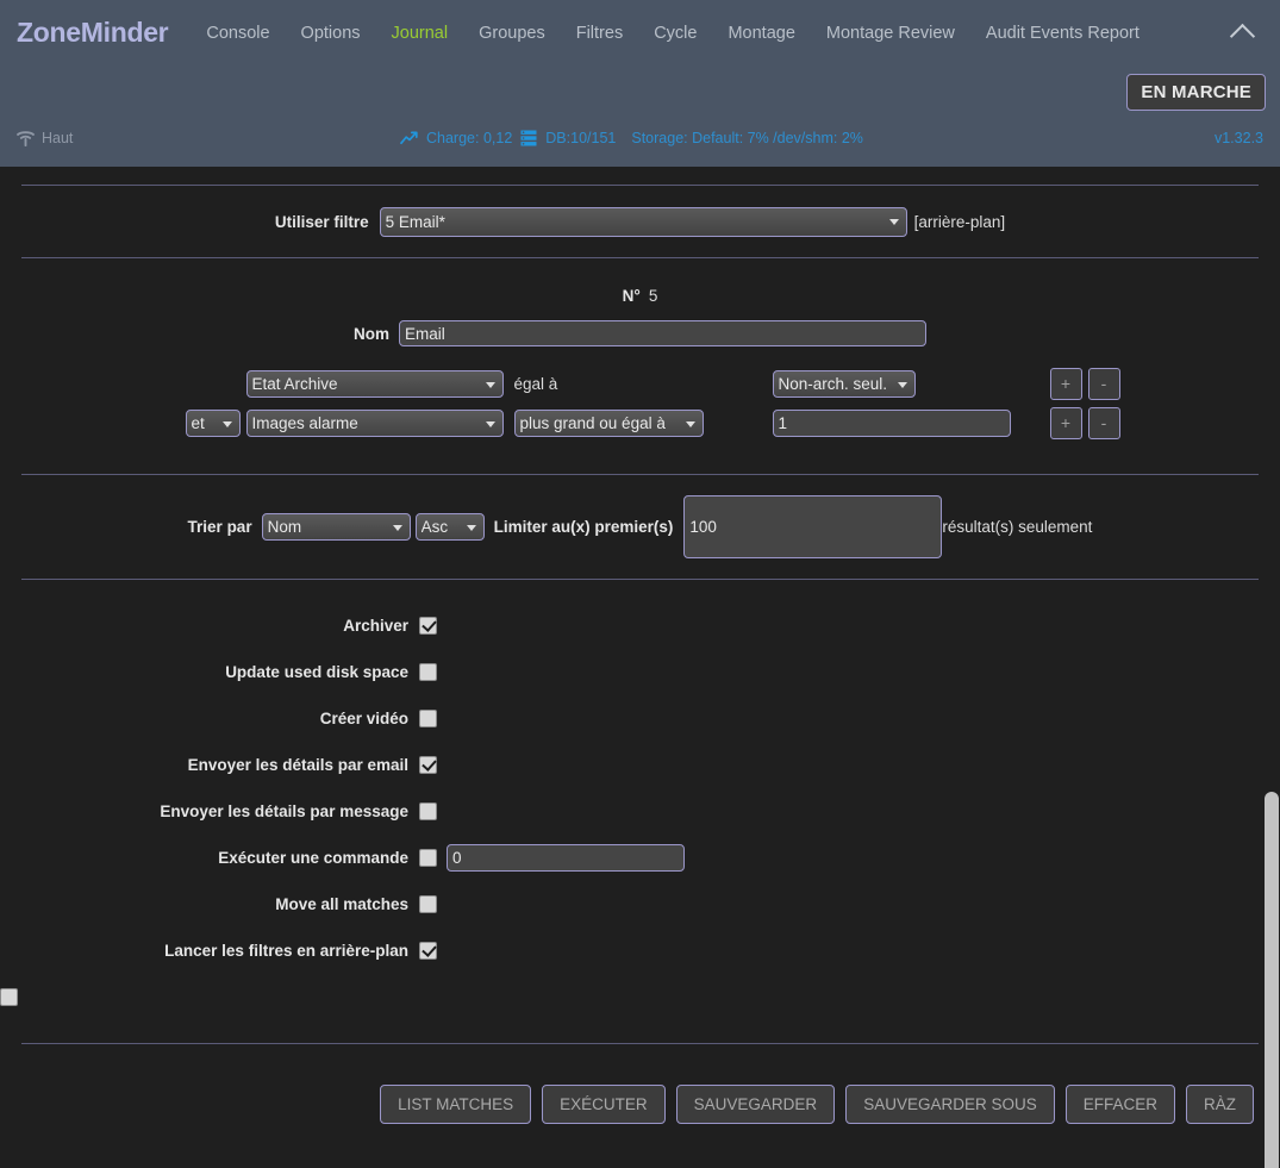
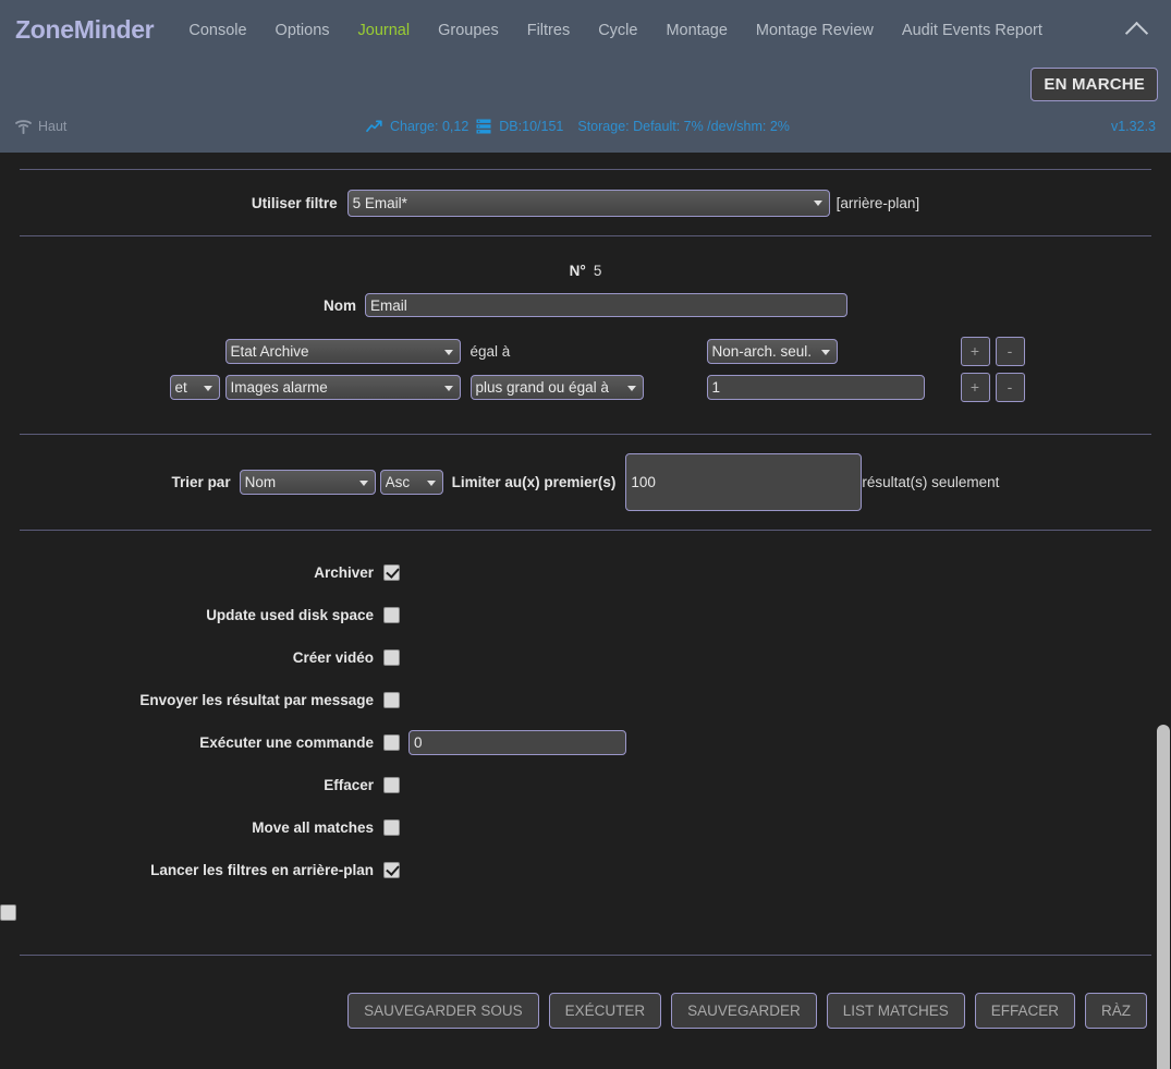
  ZoneMinder
  Console
  Options
  Journal
  Groupes
  Filtres
  Cycle
  Montage
  Montage Review
  Audit Events Report
  EN MARCHE
  Haut
  Charge: 0,12
  DB:10/151
  Storage: Default: 7% /dev/shm: 2%
  v1.32.3
  Utiliser filtre
  5 Email*
  [arrière-plan]
  N°
  5
  Nom
  Email
  Etat Archive
  égal à
  Non-arch. seul.
  +
  -
  et
  Images alarme
  plus grand ou égal à
  1
  +
  -
  Trier par
  Nom
  Asc
  Limiter au(x) premier(s)
  100
  résultat(s) seulement
  Archiver
  Update used disk space
  Créer vidéo
- Envoyer les détails par email
- Envoyer les détails par message
+ Envoyer les résultat par message
  Exécuter une commande
  0
+ Effacer
  Move all matches
  Lancer les filtres en arrière-plan
- LIST MATCHES
+ SAUVEGARDER SOUS
  EXÉCUTER
  SAUVEGARDER
- SAUVEGARDER SOUS
+ LIST MATCHES
  EFFACER
  RÀZ
